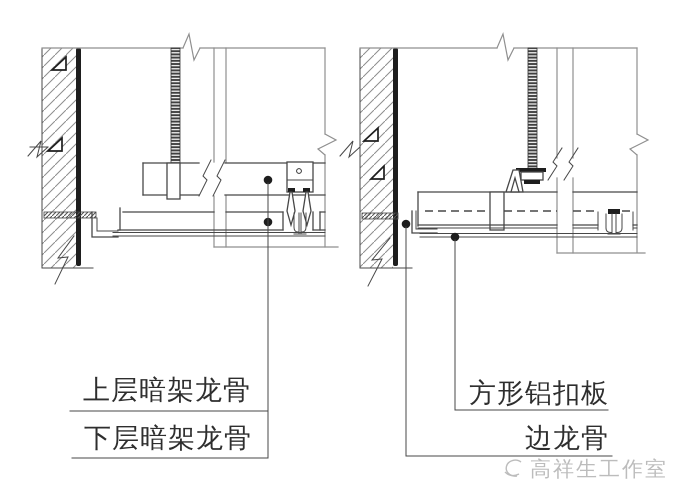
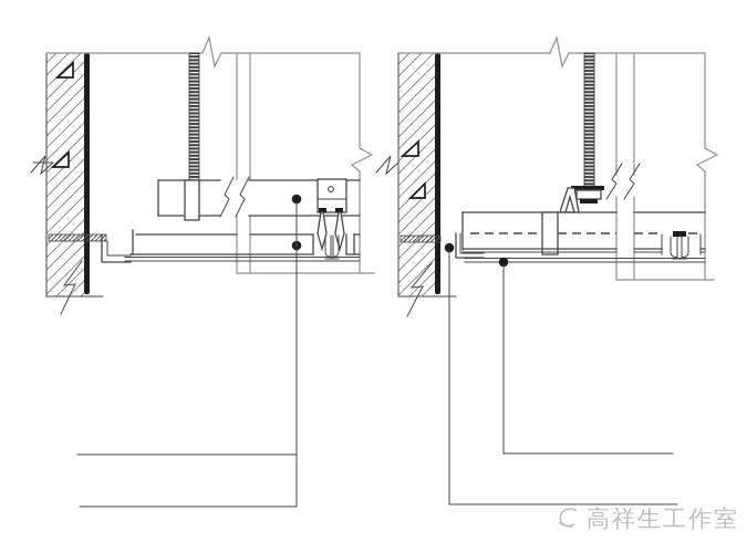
- 上层暗架龙骨
- 下层暗架龙骨
- 方形铝扣板
- 边龙骨
  高祥生工作室
